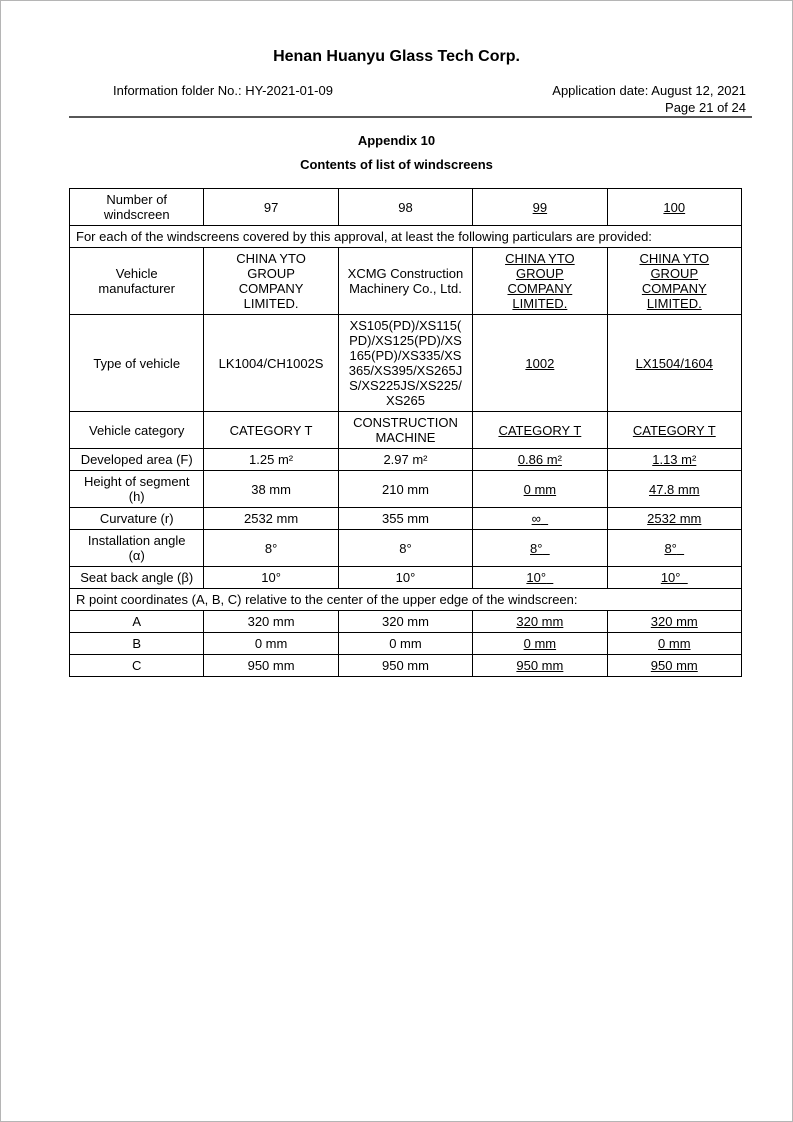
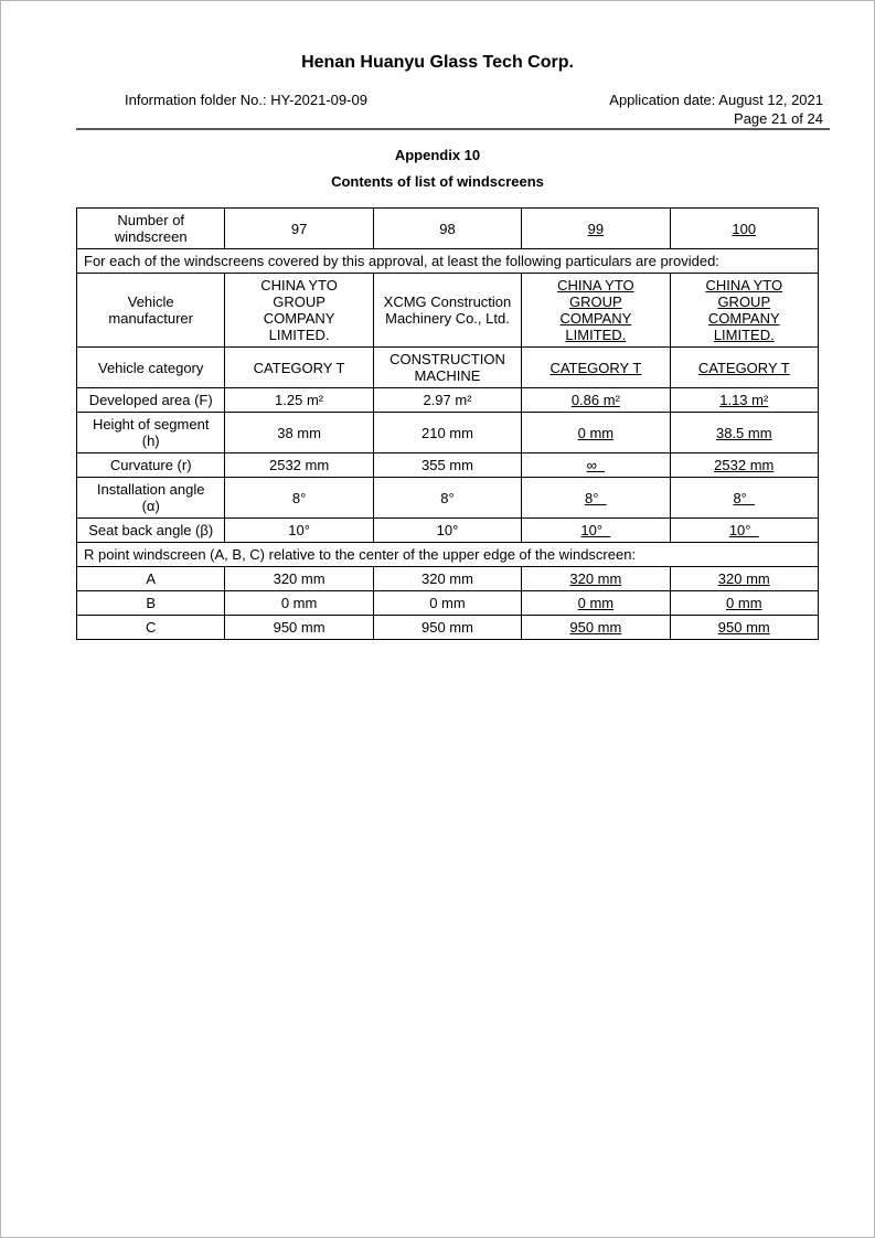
  Henan Huanyu Glass Tech Corp.
- Information folder No.: HY-2021-01-09
+ Information folder No.: HY-2021-09-09
  Application date: August 12, 2021
  Page 21 of 24
  Appendix 10
  Contents of list of windscreens
  Number of windscreen	97	98	99	100
  For each of the windscreens covered by this approval, at least the following particulars are provided:
  Vehicle manufacturer	CHINA YTO GROUP COMPANY LIMITED.	XCMG Construction Machinery Co., Ltd.	CHINA YTO GROUP COMPANY LIMITED.	CHINA YTO GROUP COMPANY LIMITED.
- Type of vehicle	LK1004/CH1002S	XS105(PD)/XS115( PD)/XS125(PD)/XS 165(PD)/XS335/XS 365/XS395/XS265J S/XS225JS/XS225/ XS265	1002	LX1504/1604
  Vehicle category	CATEGORY T	CONSTRUCTION MACHINE	CATEGORY T	CATEGORY T
  Developed area (F)	1.25 m²	2.97 m²	0.86 m²	1.13 m²
- Height of segment (h)	38 mm	210 mm	0 mm	47.8 mm
+ Height of segment (h)	38 mm	210 mm	0 mm	38.5 mm
  Curvature (r)	2532 mm	355 mm	∞	2532 mm
  Installation angle (α)	8°	8°	8°	8°
  Seat back angle (β)	10°	10°	10°	10°
- R point coordinates (A, B, C) relative to the center of the upper edge of the windscreen:
+ R point windscreen (A, B, C) relative to the center of the upper edge of the windscreen:
  A	320 mm	320 mm	320 mm	320 mm
  B	0 mm	0 mm	0 mm	0 mm
  C	950 mm	950 mm	950 mm	950 mm
